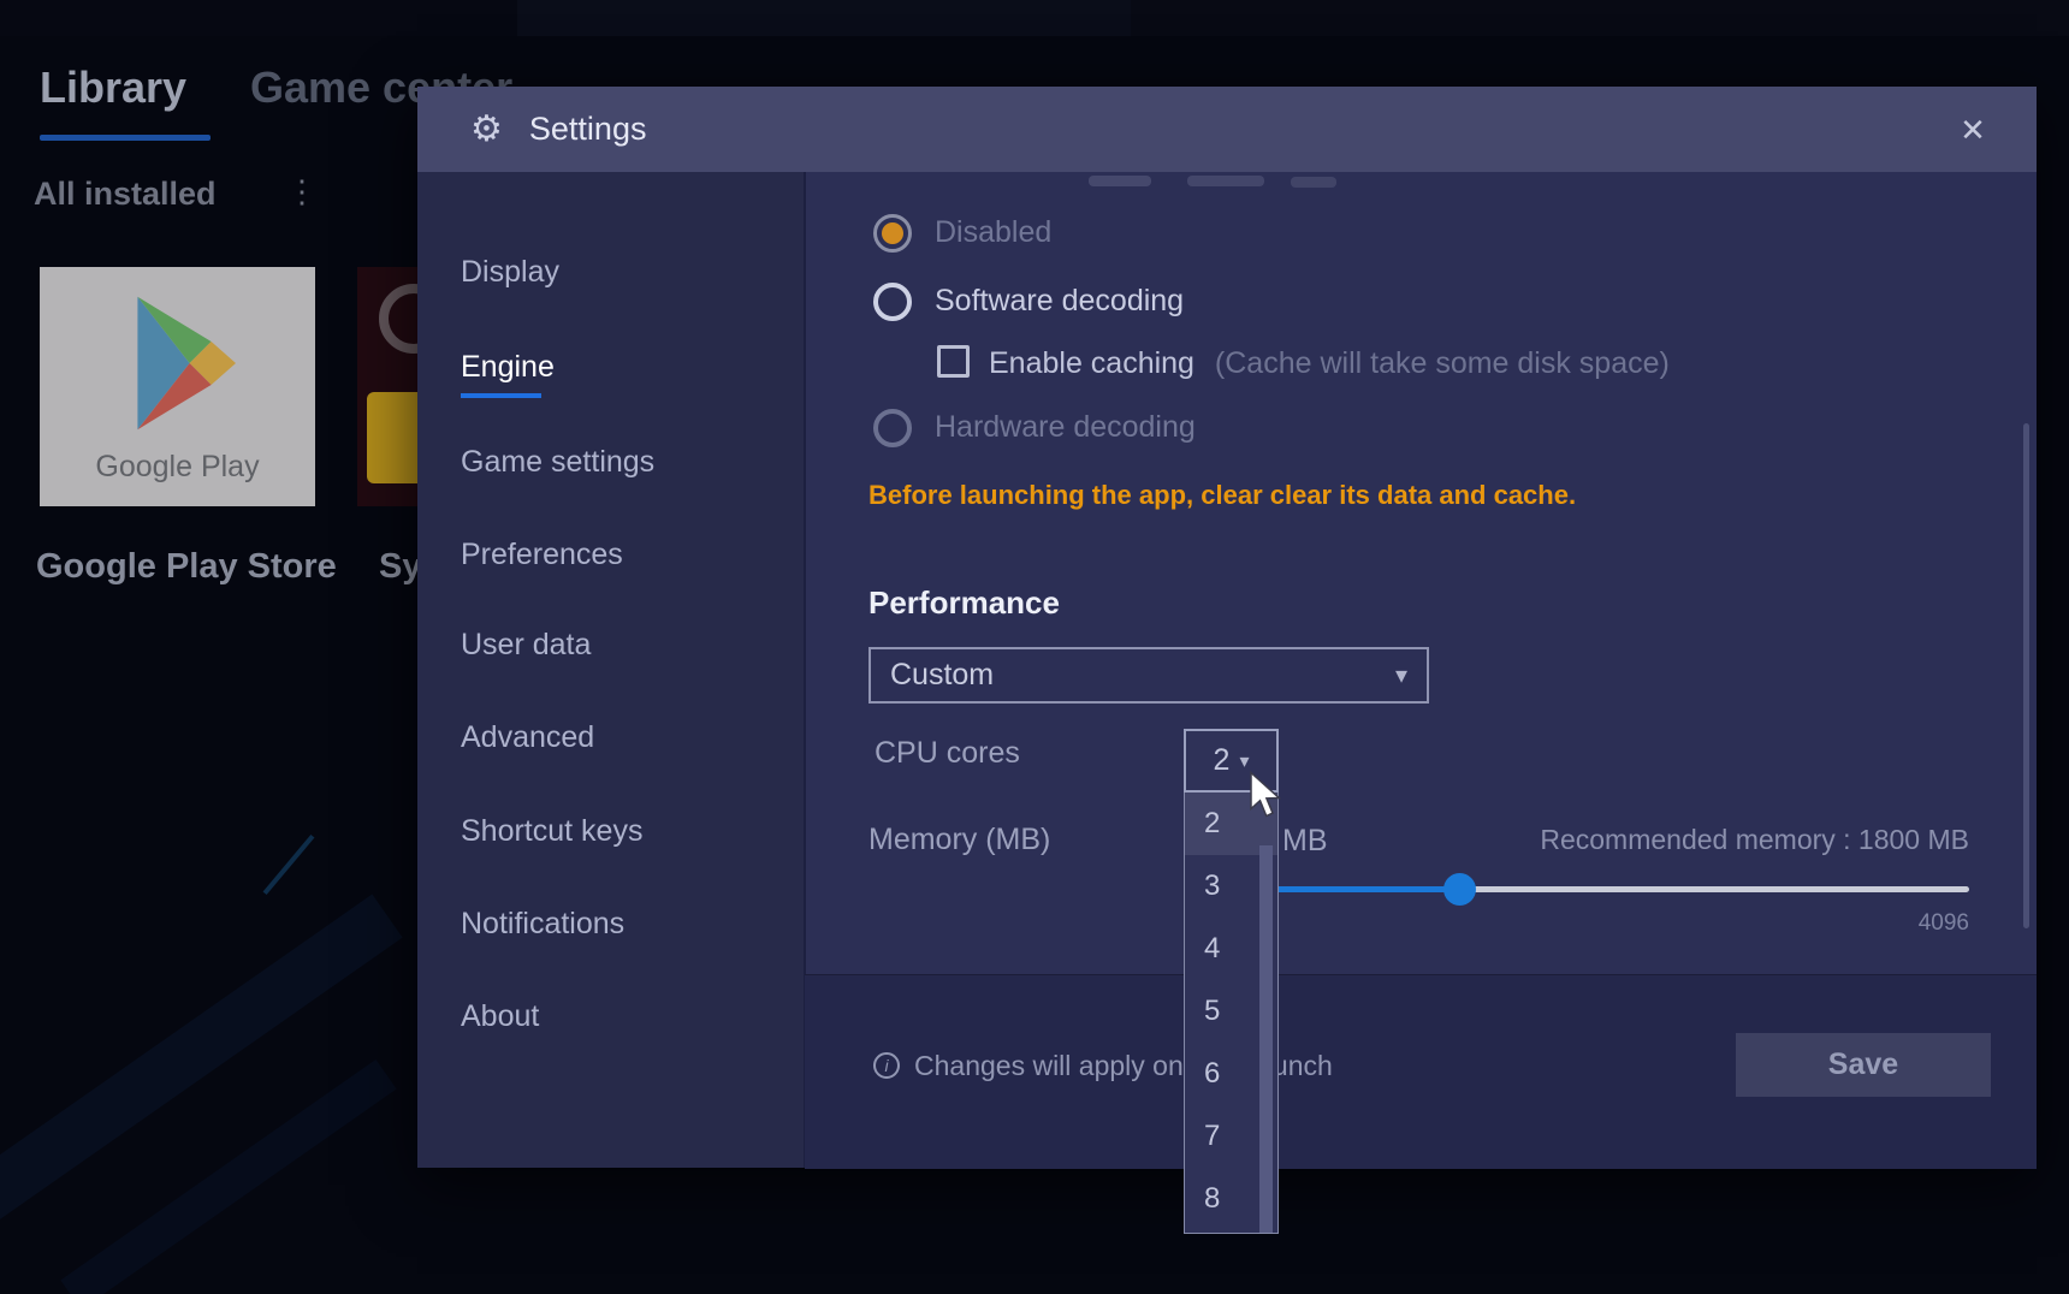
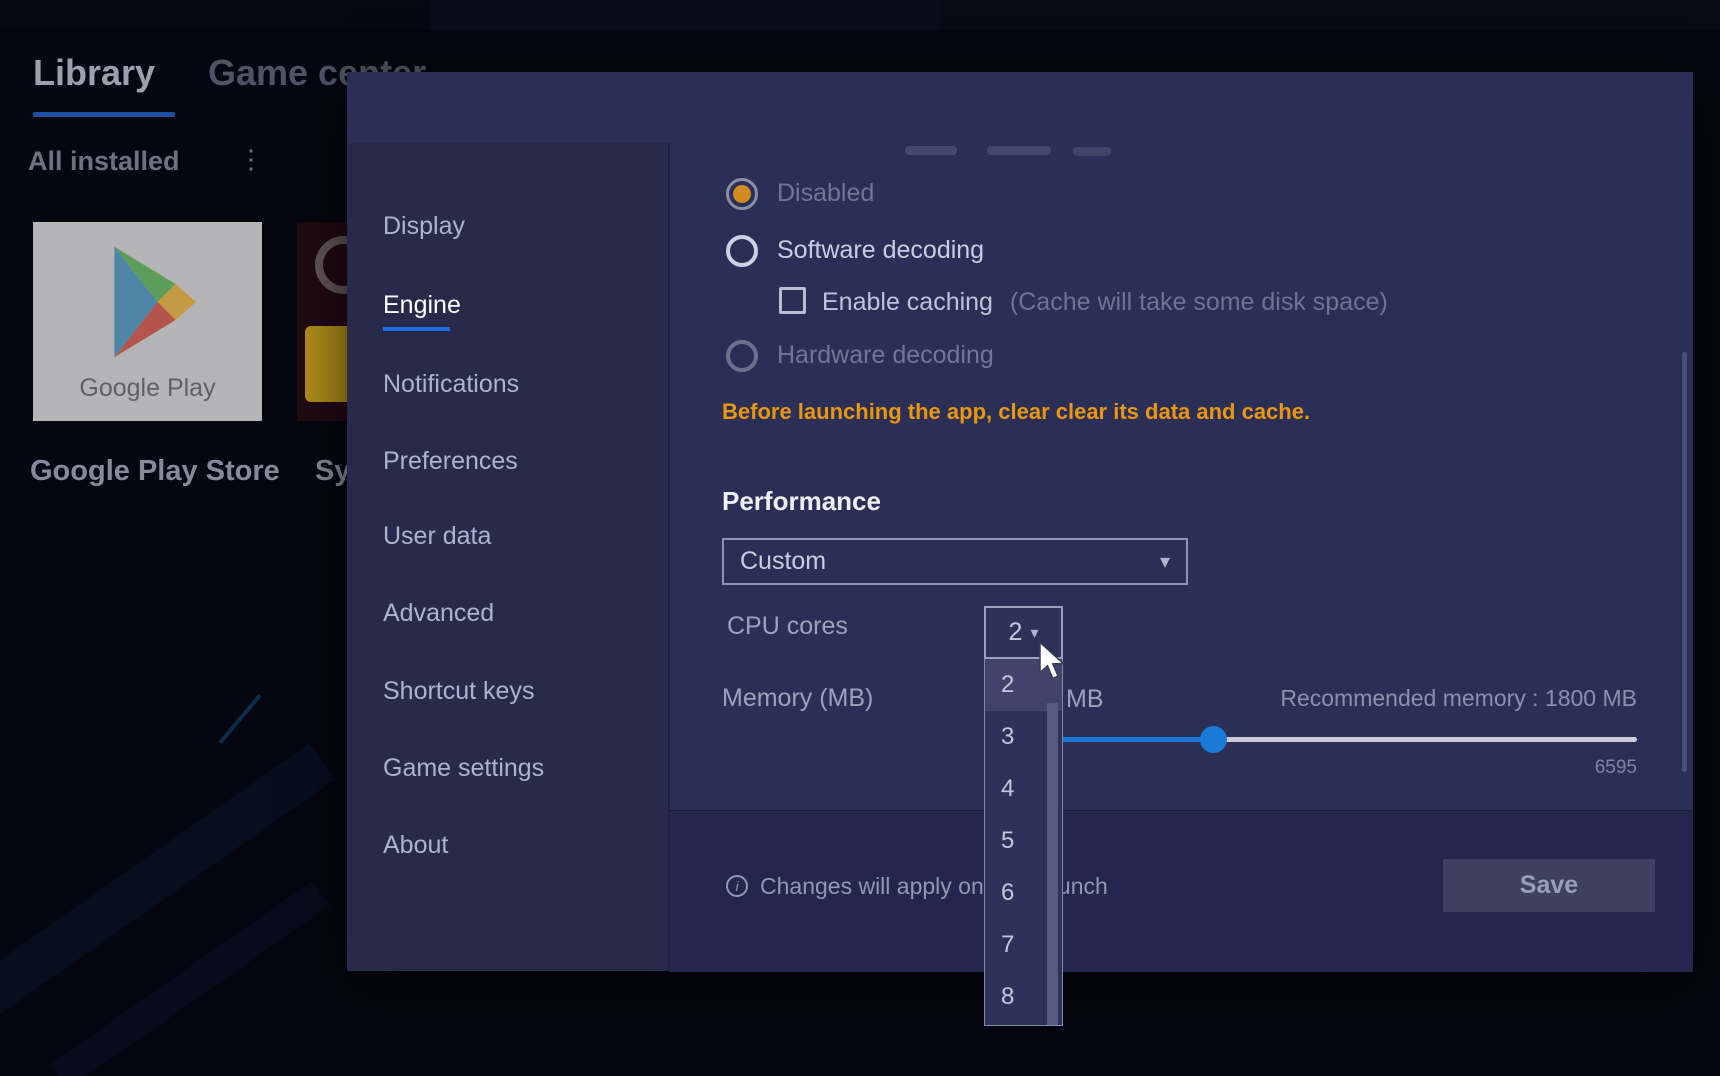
  Library
  All installed
  ⋮
  Google Play
  Google Play Store
- ⚙
- Settings
- ✕
  Display
  Engine
- Game settings
+ Notifications
  Preferences
  User data
  Advanced
  Shortcut keys
- Notifications
+ Game settings
  About
  Disabled
  Software decoding
  Enable caching (Cache will take some disk space)
  Hardware decoding
  Before launching the app, clear clear its data and cache.
  Performance
  Custom
  ▾
  CPU cores
  Memory (MB)
  MB
  Recommended memory : 1800 MB
- 4096
+ 6595
  i
  Changes will apply onunch
  Save
  2
  ▾
  2
  3
  4
  5
  6
  7
  8
